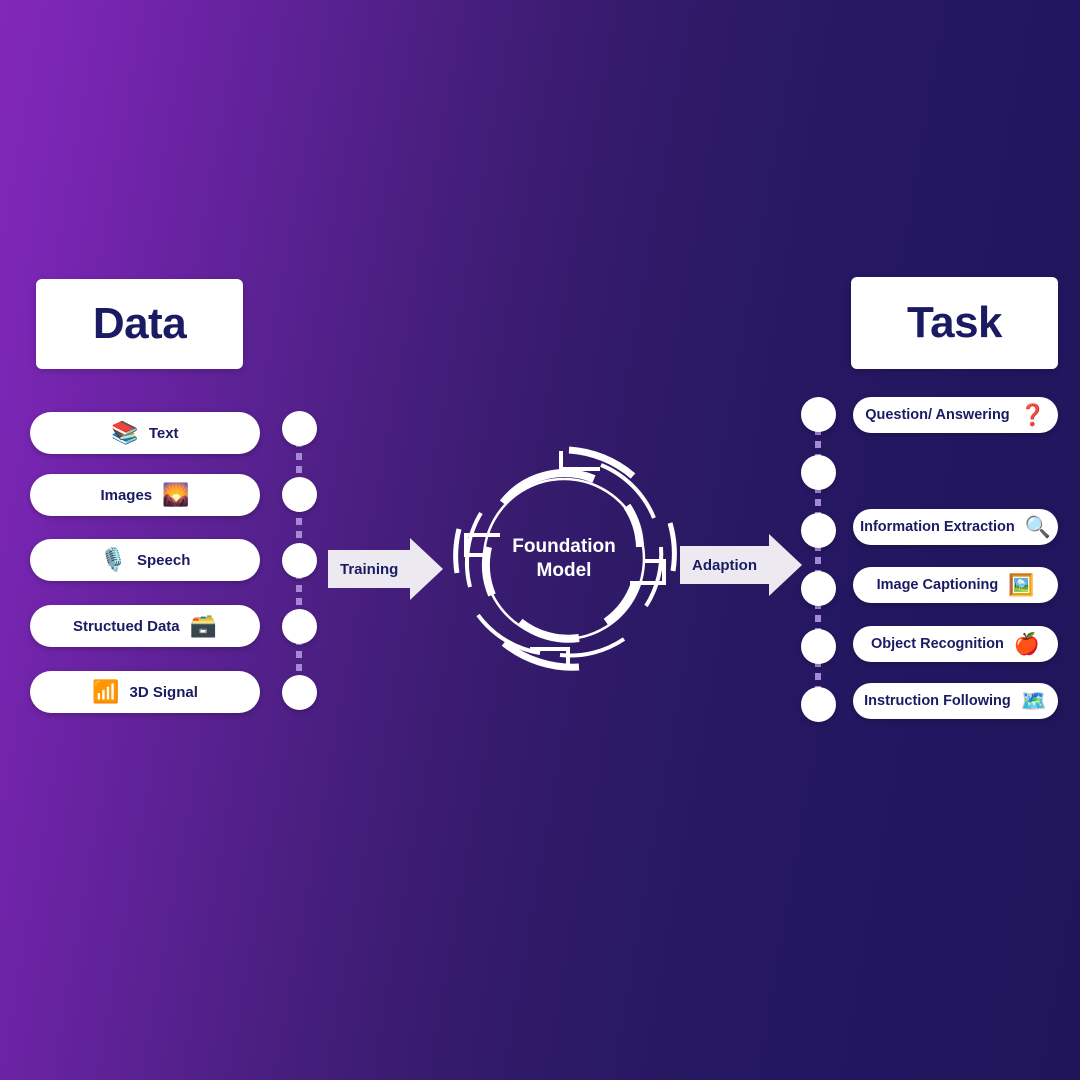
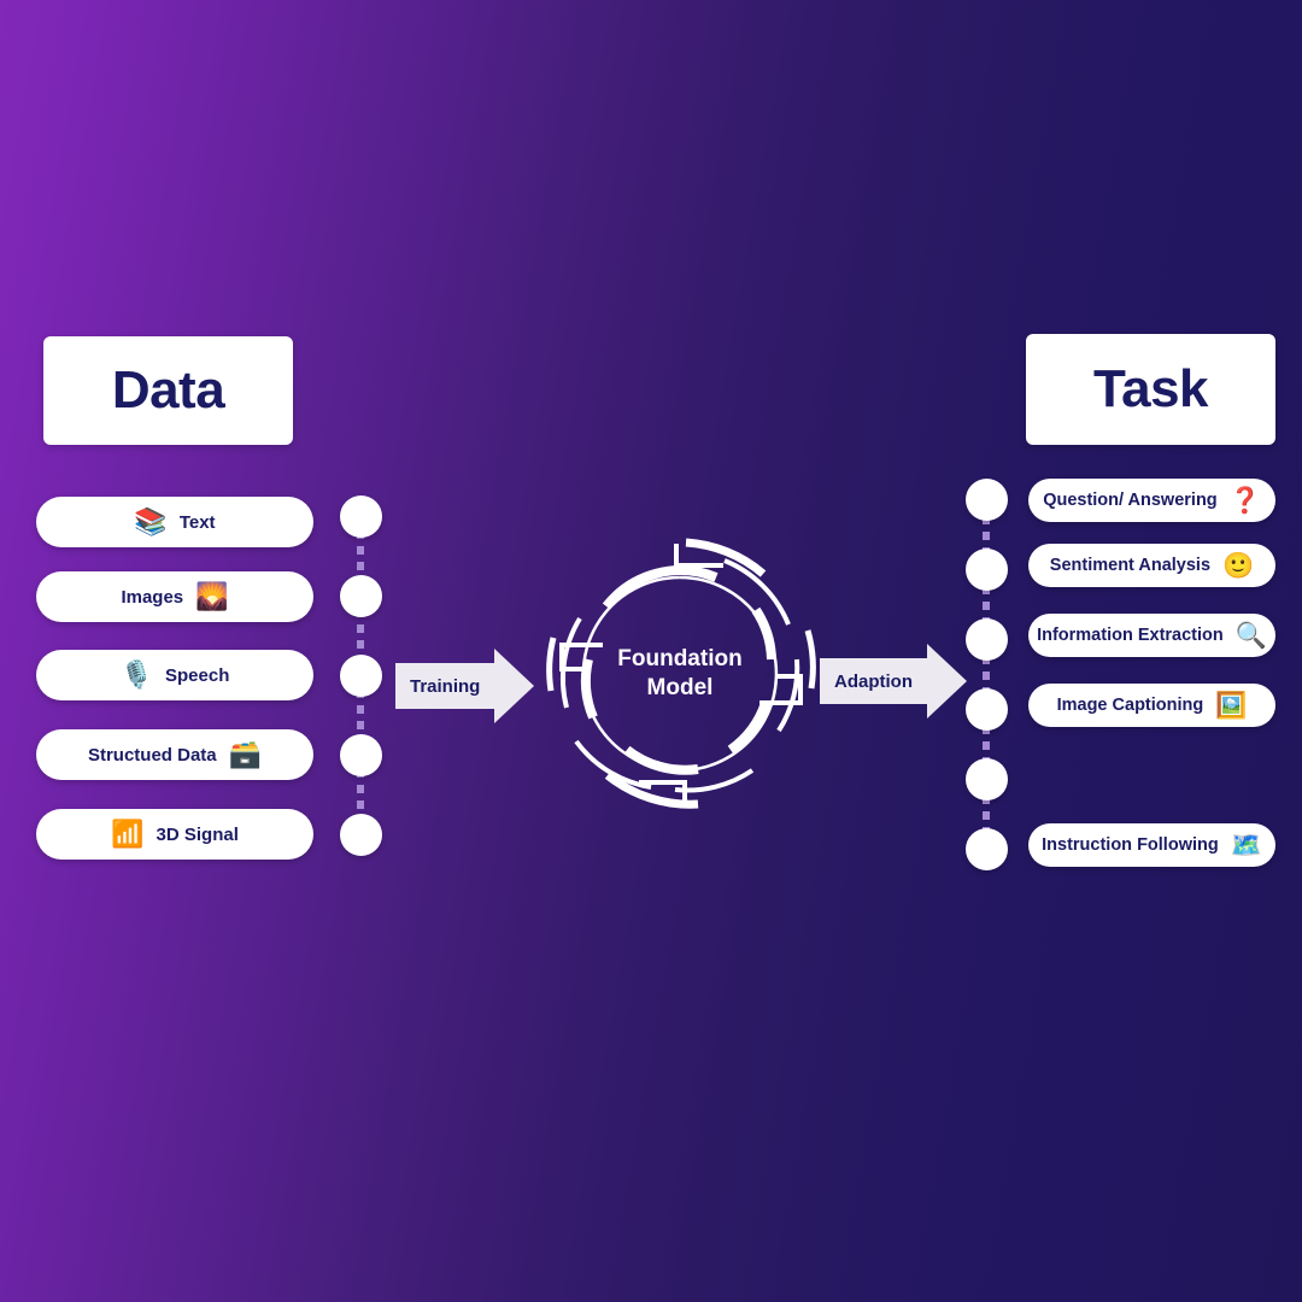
  Data
  Task
  📚
  Text
  Images
  🌄
  🎙️
  Speech
  Structued Data
  🗃️
  📶
  3D Signal
  Question/ Answering
  ❓
+ Sentiment Analysis
+ 🙂
  Information Extraction
  🔍
  Image Captioning
  🖼️
- Object Recognition
- 🍎
  Instruction Following
  🗺️
  Training
  Adaption
  Foundation
  Model
